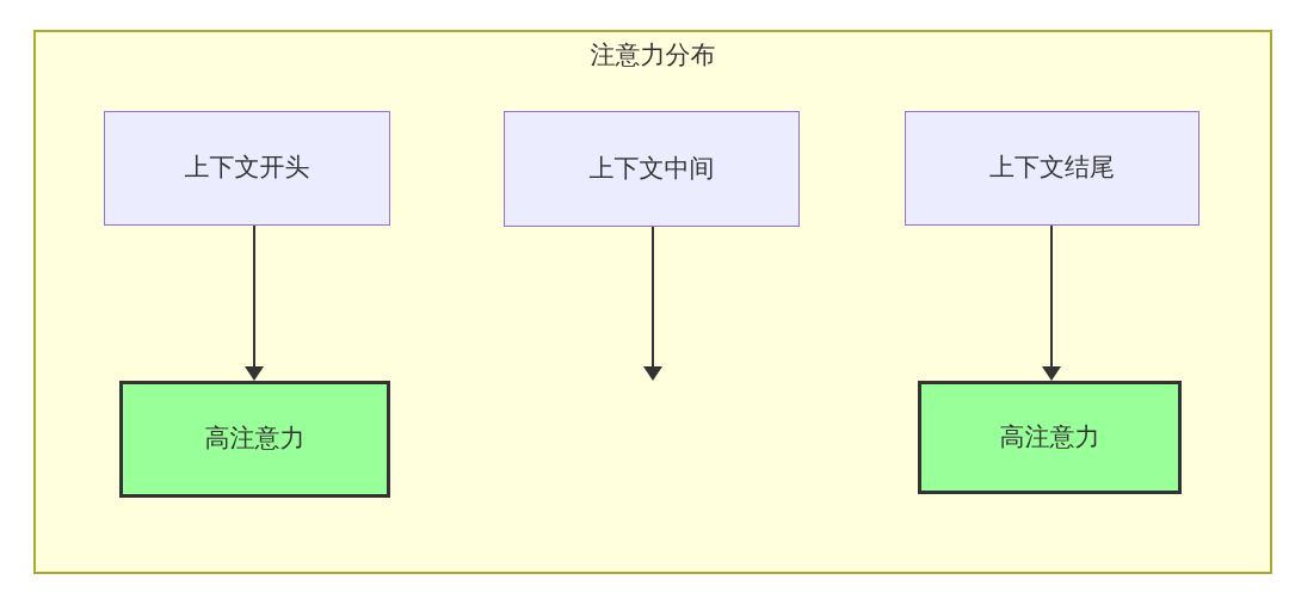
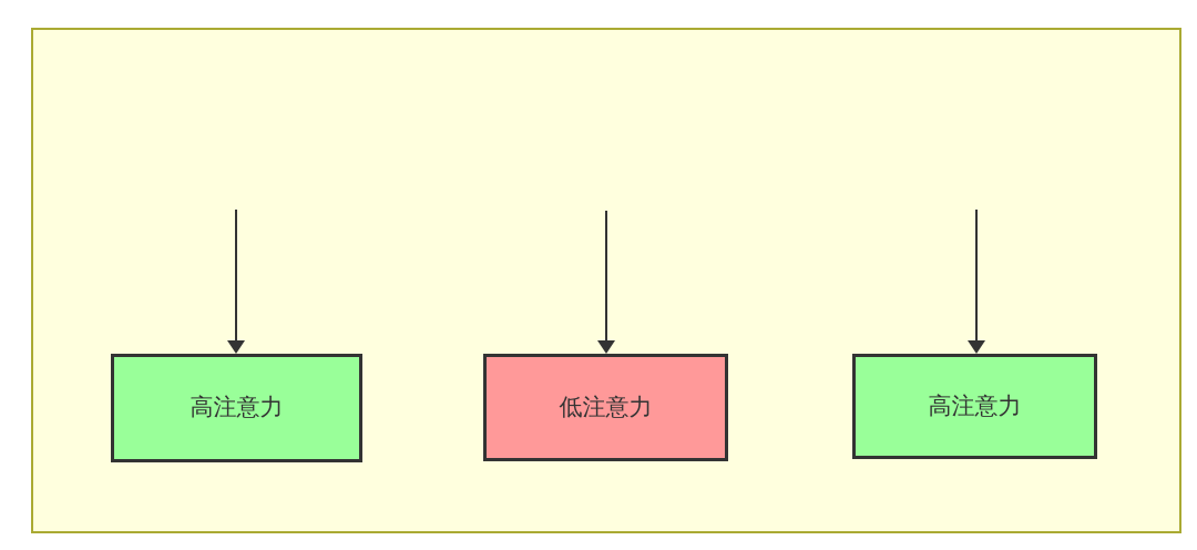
- 注意力分布
- 上下文开头
- 上下文中间
- 上下文结尾
  高注意力
+ 低注意力
  高注意力
